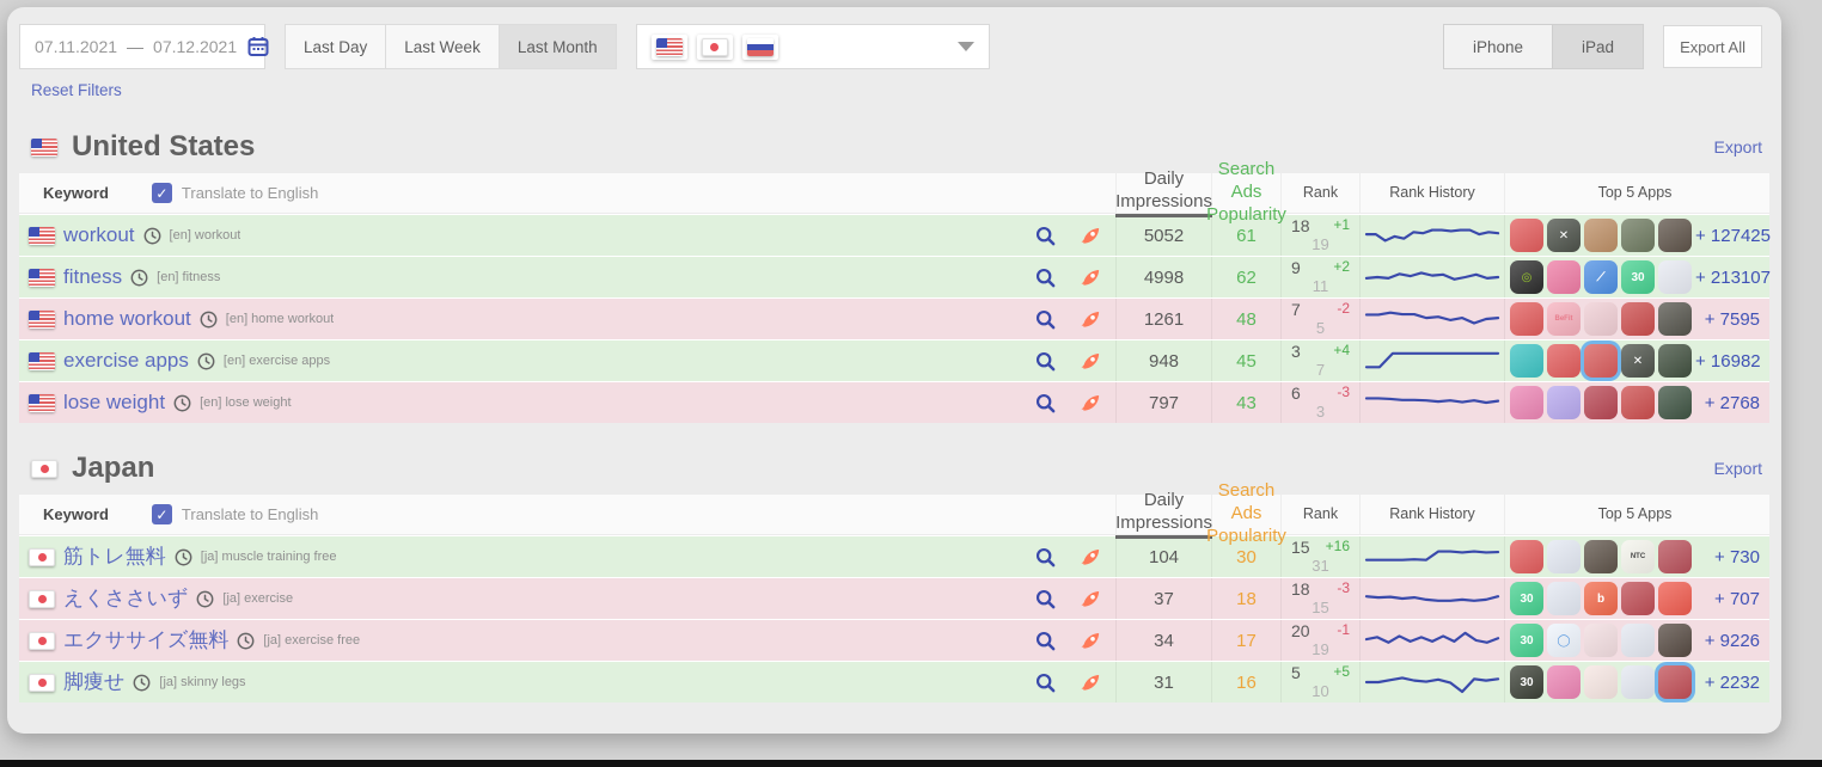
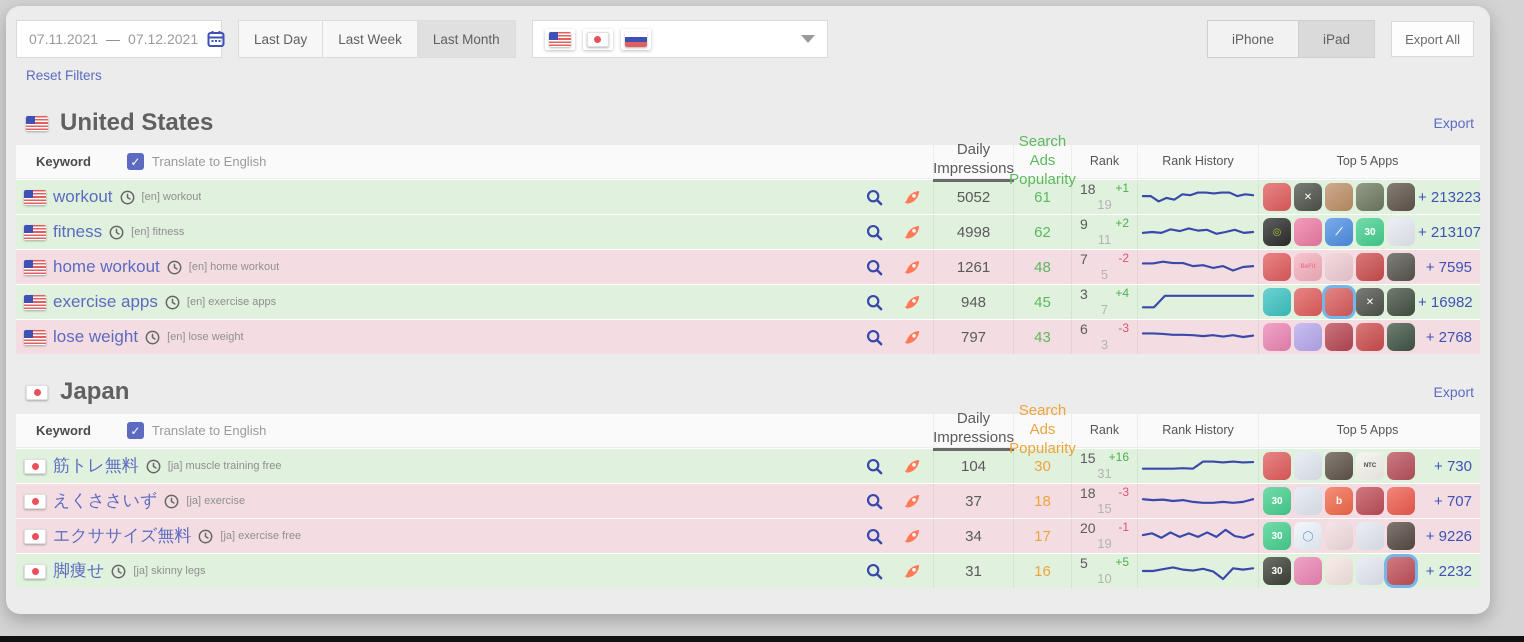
  07.11.2021
  —
  07.12.2021
  Last Day
  Last Week
  Last Month
  iPhone
  iPad
  Export All
  Reset Filters
  United States
  Export
  Keyword
  Translate to English
  Daily Impressions
  Search Ads Popularity
  Rank
  Rank History
  Top 5 Apps
  workout
  [en] workout
  5052
  61
  18
  +1
  19
  ✕
- + 127425
+ + 213223
  fitness
  [en] fitness
  4998
  62
  9
  +2
  11
  ◎
  ⟋
  30
  + 213107
  home workout
  [en] home workout
  1261
  48
  7
  -2
  5
  + 7595
  exercise apps
  [en] exercise apps
  948
  45
  3
  +4
  7
  ✕
  + 16982
  lose weight
  [en] lose weight
  797
  43
  6
  -3
  3
  + 2768
  Japan
  Export
  Keyword
  Translate to English
  Daily Impressions
  Search Ads Popularity
  Rank
  Rank History
  Top 5 Apps
  筋トレ無料
  [ja] muscle training free
  104
  30
  15
  +16
  31
  + 730
  えくささいず
  [ja] exercise
  37
  18
  18
  -3
  15
  30
  b
  + 707
  エクササイズ無料
  [ja] exercise free
  34
  17
  20
  -1
  19
  30
  ◯
  + 9226
  脚痩せ
  [ja] skinny legs
  31
  16
  5
  +5
  10
  30
  + 2232
